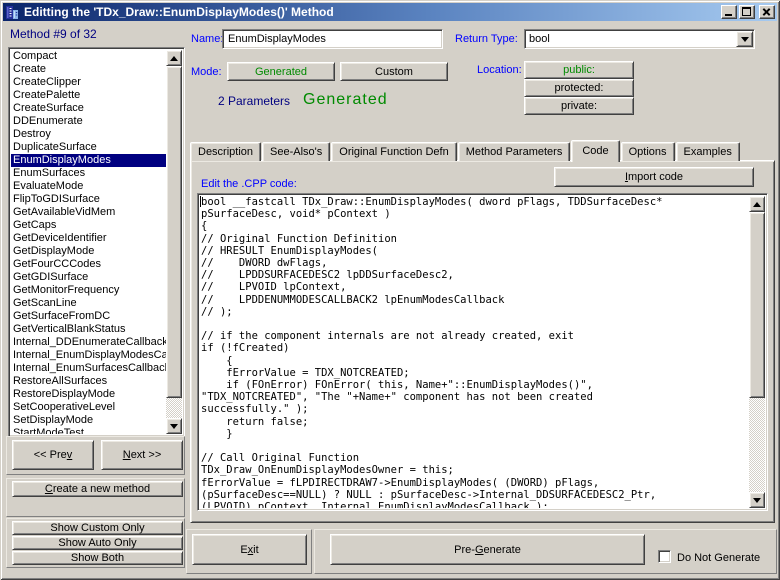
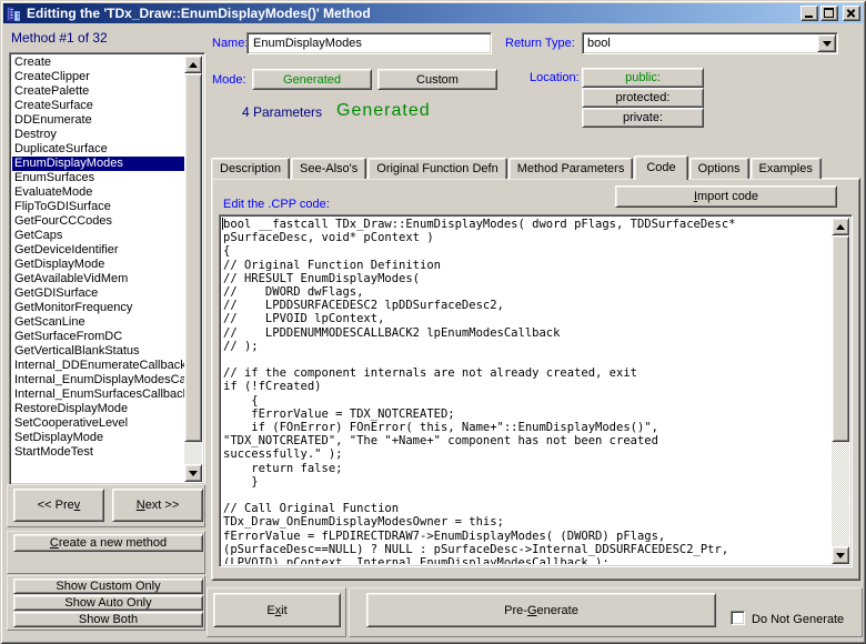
  Editting the 'TDx_Draw::EnumDisplayModes()' Method
- Method #9 of 32
+ Method #1 of 32
- Compact
  Create
  CreateClipper
  CreatePalette
  CreateSurface
  DDEnumerate
  Destroy
  DuplicateSurface
  EnumDisplayModes
  EnumSurfaces
  EvaluateMode
  FlipToGDISurface
- GetAvailableVidMem
+ GetFourCCCodes
  GetCaps
  GetDeviceIdentifier
  GetDisplayMode
- GetFourCCCodes
+ GetAvailableVidMem
  GetGDISurface
  GetMonitorFrequency
  GetScanLine
  GetSurfaceFromDC
  GetVerticalBlankStatus
  Internal_DDEnumerateCallback
  Internal_EnumDisplayModesCa
  Internal_EnumSurfacesCallbac
- RestoreAllSurfaces
  RestoreDisplayMode
  SetCooperativeLevel
  SetDisplayMode
  StartModeTest
  << Pre
  v
  N
  ext >>
  C
  reate a new method
  Show Custom Only
  Show Auto Only
  Show Both
  Name
  EnumDisplayModes
  Return Type:
  bool
  Mode:
  Generated
  Custom
  Location:
  public:
  protected:
  private:
- 2 Parameters
+ 4 Parameters
  Generated
  Description
  See-Also's
  Original Function Defn
  Method Parameters
  Code
  Options
  Examples
  Edit the .CPP code:
  I
  mport code
  bool __fastcall TDx_Draw::EnumDisplayModes( dword pFlags, TDDSurfaceDesc*
  pSurfaceDesc, void* pContext )
  {
  // Original Function Definition
  // HRESULT EnumDisplayModes(
  // DWORD dwFlags,
  // LPDDSURFACEDESC2 lpDDSurfaceDesc2,
  // LPVOID lpContext,
  // LPDDENUMMODESCALLBACK2 lpEnumModesCallback
  // );
  // if the component internals are not already created, exit
  if (!fCreated)
  {
  fErrorValue = TDX_NOTCREATED;
  if (FOnError) FOnError( this, Name+"::EnumDisplayModes()",
  "TDX_NOTCREATED", "The "+Name+" component has not been created
  successfully." );
  return false;
  }
  // Call Original Function
  TDx_Draw_OnEnumDisplayModesOwner = this;
  fErrorValue = fLPDIRECTDRAW7->EnumDisplayModes( (DWORD) pFlags,
  (pSurfaceDesc==NULL) ? NULL : pSurfaceDesc->Internal_DDSURFACEDESC2_Ptr,
  (LPVOID) pContext, Internal_EnumDisplayModesCallback );
  E
  x
  it
  Pre-
  G
  enerate
  Do Not Generate
